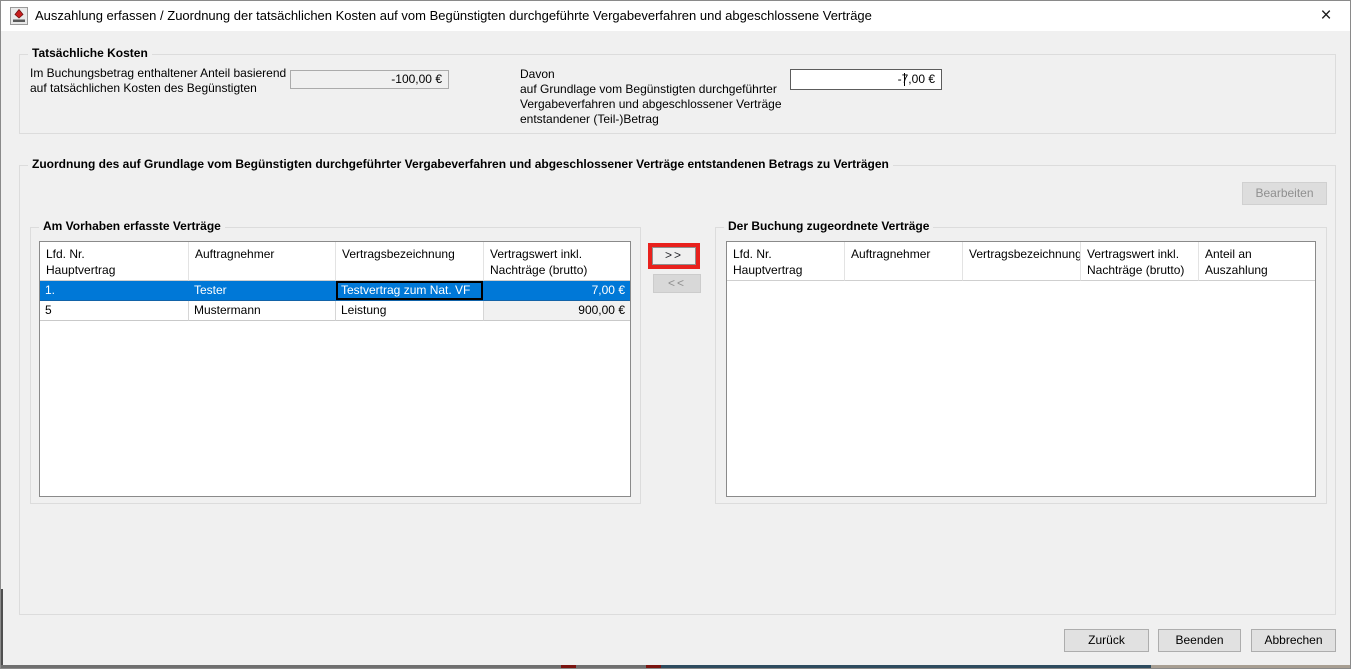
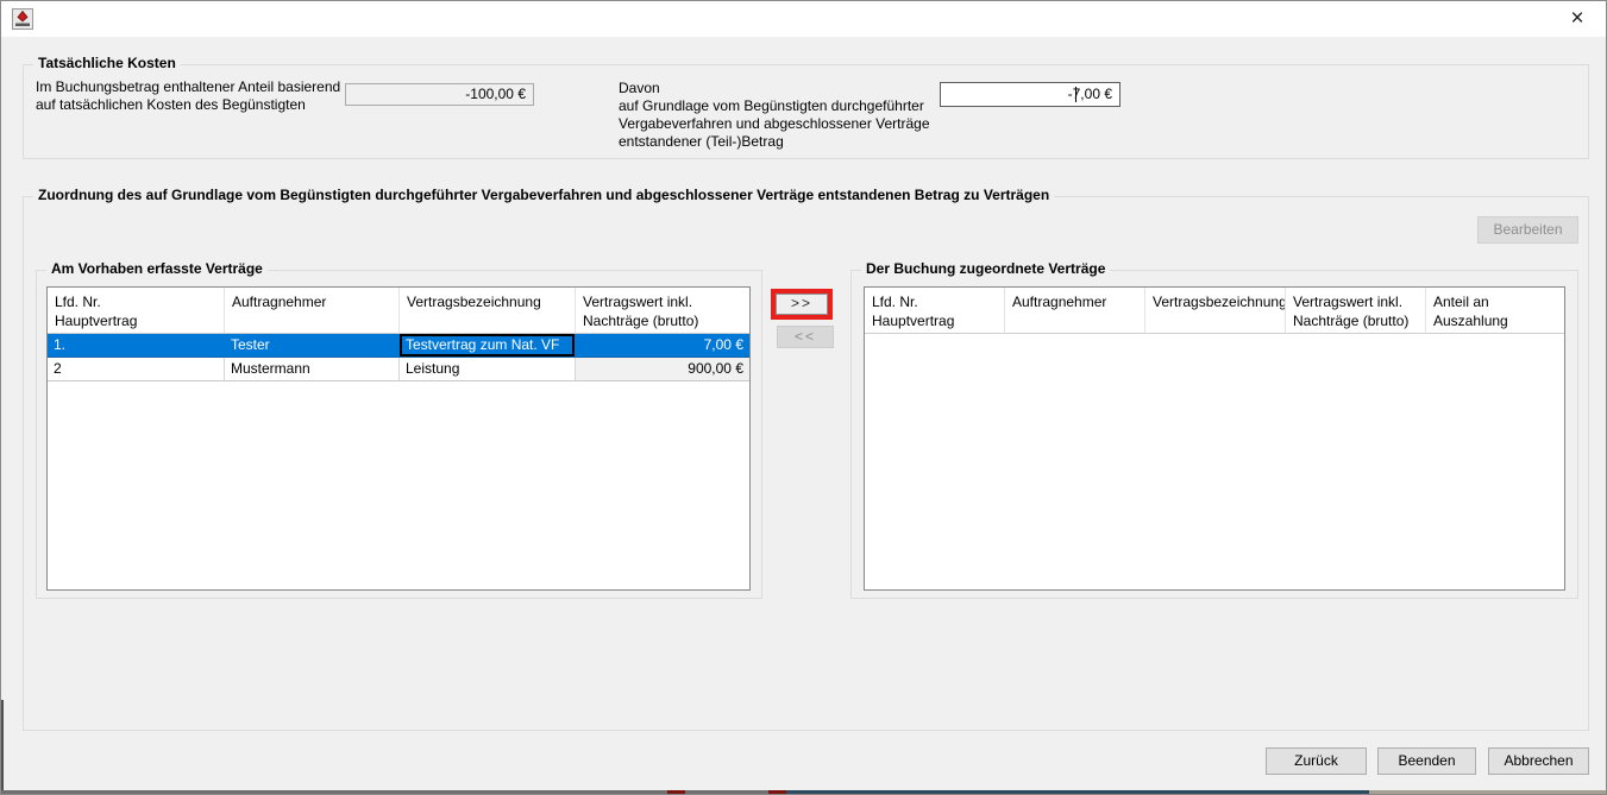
- Auszahlung erfassen / Zuordnung der tatsächlichen Kosten auf vom Begünstigten durchgeführte Vergabeverfahren und abgeschlossene Verträge
  ×
  Tatsächliche Kosten
  Im Buchungsbetrag enthaltener Anteil basierend
  auf tatsächlichen Kosten des Begünstigten
  -100,00 €
  Davon
  auf Grundlage vom Begünstigten durchgeführter
  Vergabeverfahren und abgeschlossener Verträge
  entstandener (Teil-)Betrag
  -,00 €
- Zuordnung des auf Grundlage vom Begünstigten durchgeführter Vergabeverfahren und abgeschlossener Verträge entstandenen Betrags zu Verträgen
+ Zuordnung des auf Grundlage vom Begünstigten durchgeführter Vergabeverfahren und abgeschlossener Verträge entstandenen Betrag zu Verträgen
  Bearbeiten
  Am Vorhaben erfasste Verträge
  Lfd. Nr.
  Hauptvertrag
  Auftragnehmer
  Vertragsbezeichnung
  Vertragswert inkl.
  Nachträge (brutto)
  1.
  Tester
  Testvertrag zum Nat. VF
  7,00 €
- 5
+ 2
  Mustermann
  Leistung
  900,00 €
  >>
  <<
  Der Buchung zugeordnete Verträge
  Lfd. Nr.
  Hauptvertrag
  Auftragnehmer
  Vertragsbezeichnung
  Vertragswert inkl.
  Nachträge (brutto)
  Anteil an Auszahlung
  Zurück
  Beenden
  Abbrechen
